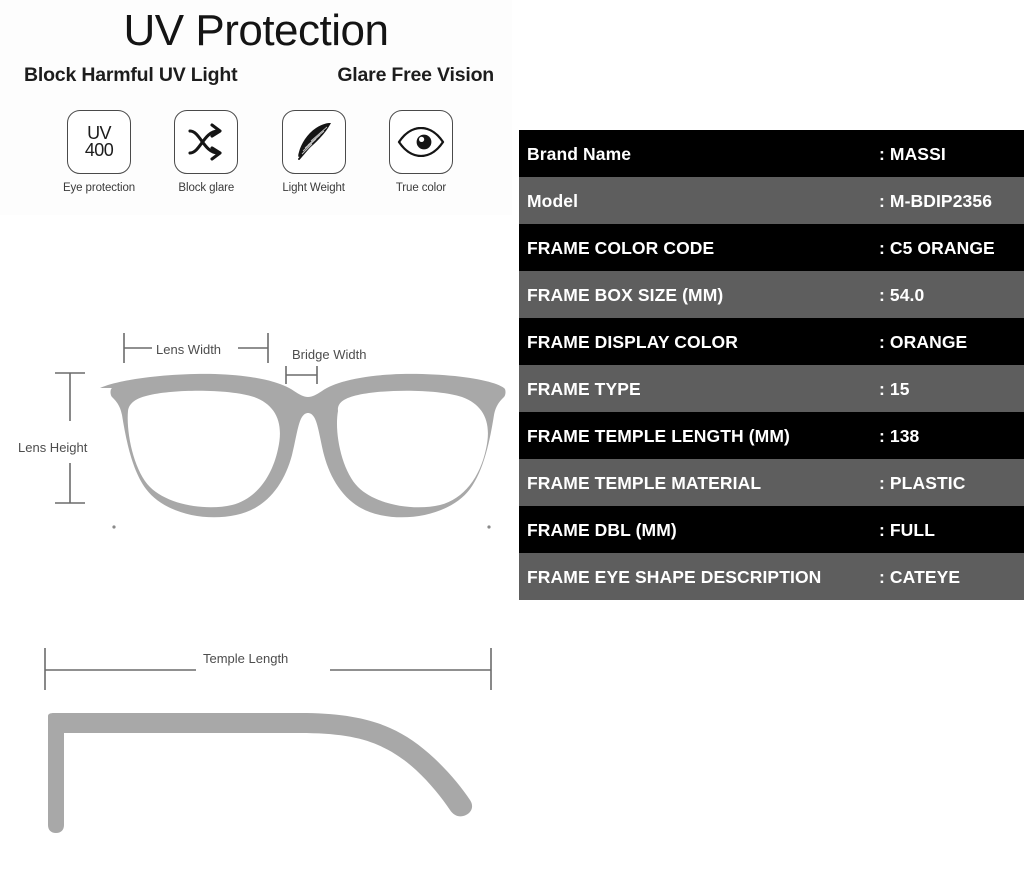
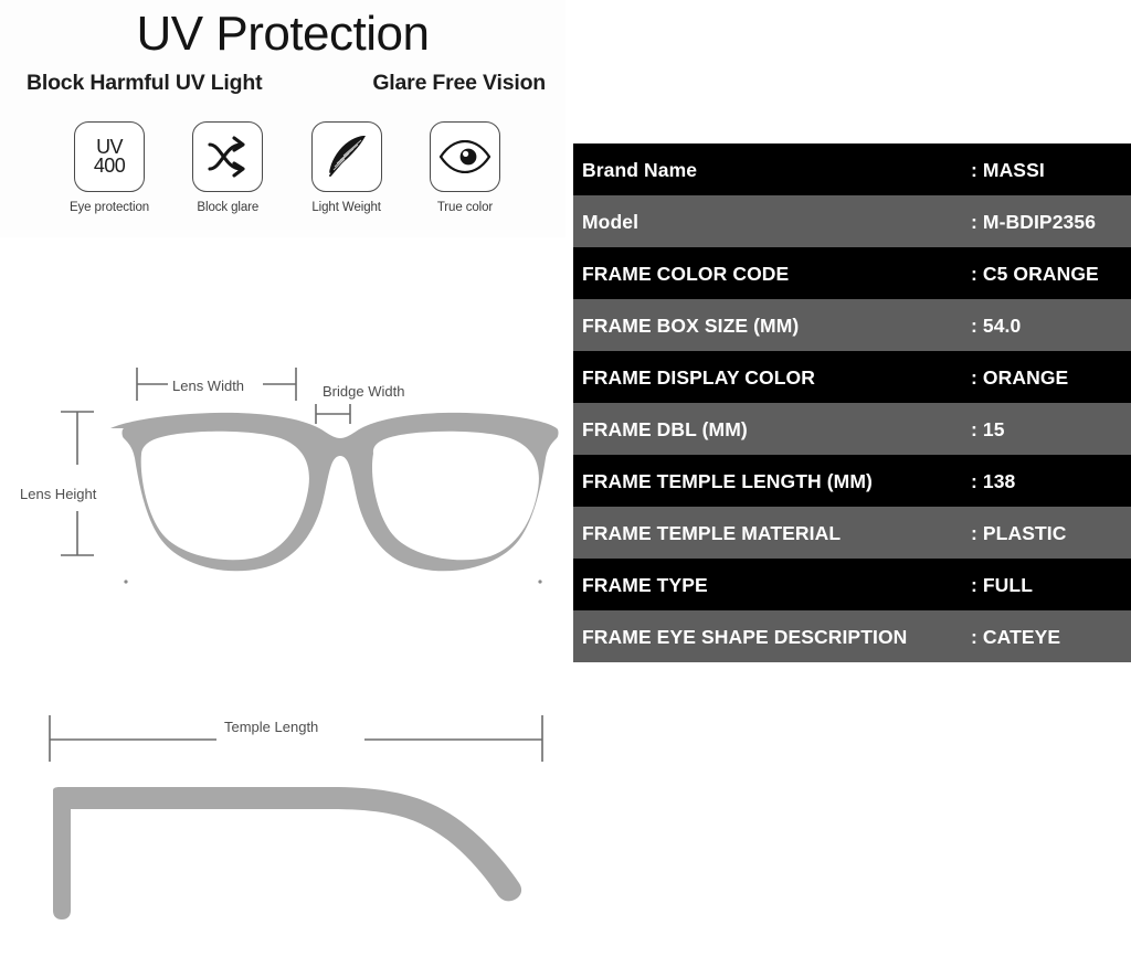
  UV Protection
  Block Harmful UV Light
  Glare Free Vision
  UV
  400
  Eye protection
  Block glare
  Light Weight
  True color
  Lens Width
  Bridge Width
  Lens Height
  Temple Length
  Brand Name
  : MASSI
  Model
  : M-BDIP2356
  FRAME COLOR CODE
  : C5 ORANGE
  FRAME BOX SIZE (MM)
  : 54.0
  FRAME DISPLAY COLOR
  : ORANGE
- FRAME TYPE
+ FRAME DBL (MM)
  : 15
  FRAME TEMPLE LENGTH (MM)
  : 138
  FRAME TEMPLE MATERIAL
  : PLASTIC
- FRAME DBL (MM)
+ FRAME TYPE
  : FULL
  FRAME EYE SHAPE DESCRIPTION
  : CATEYE
